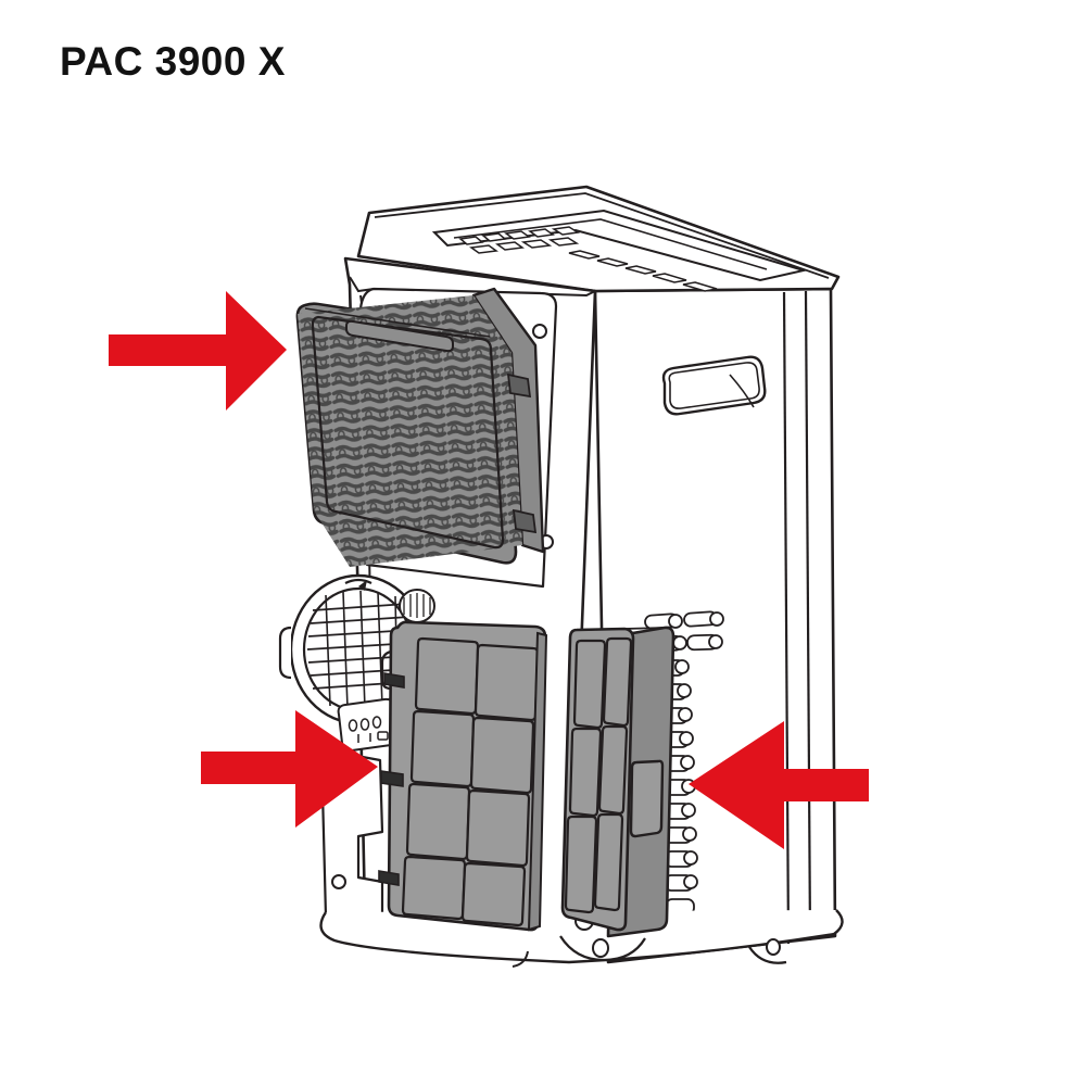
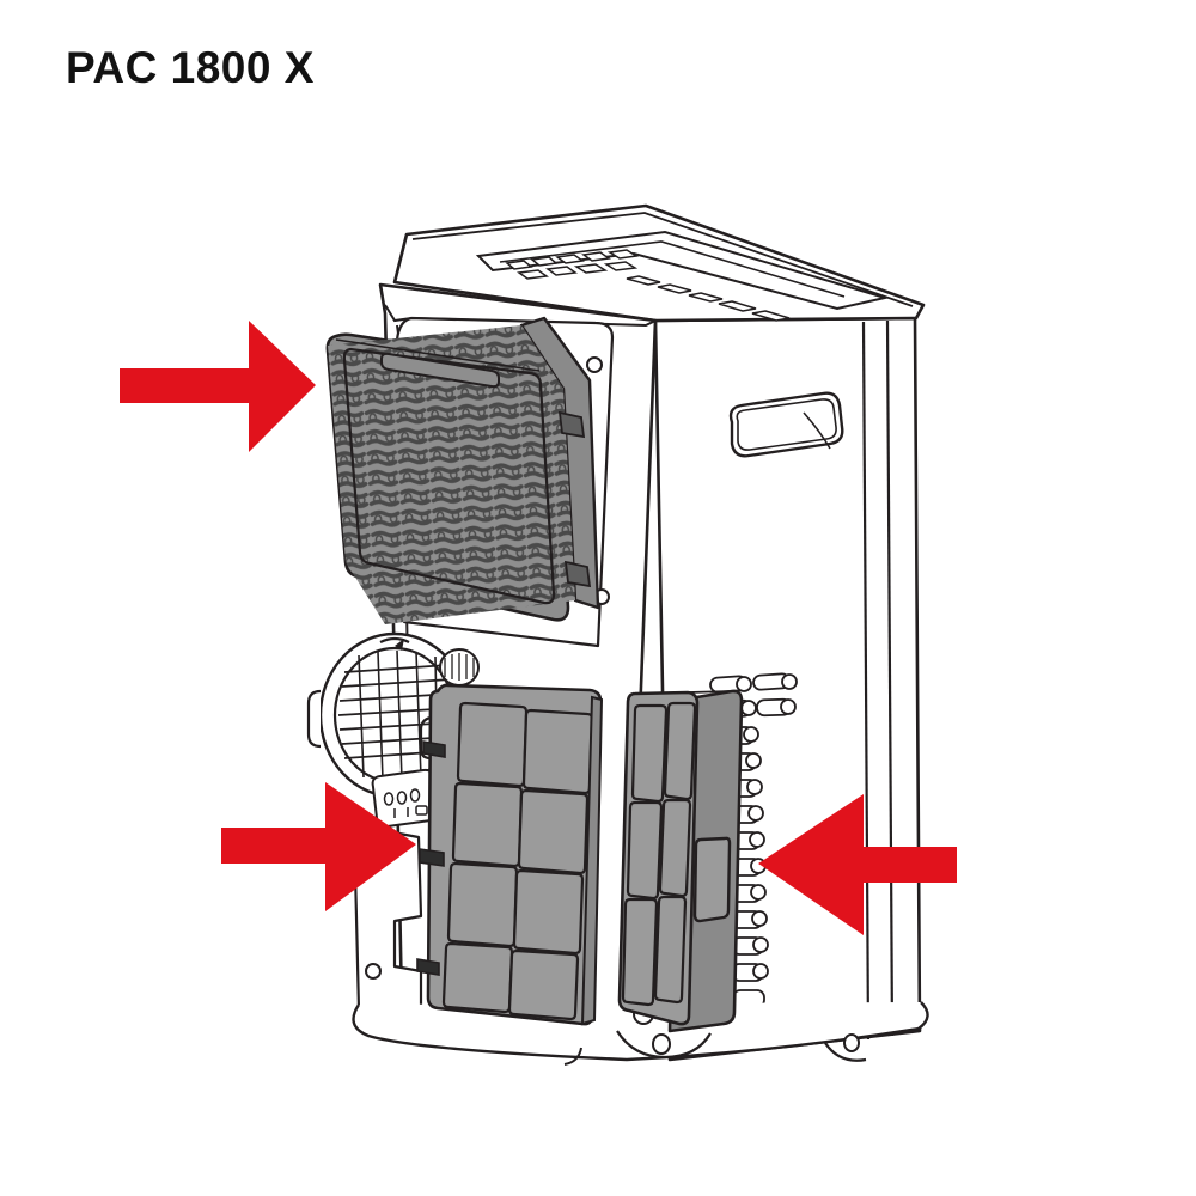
- PAC 3900 X
+ PAC 1800 X
